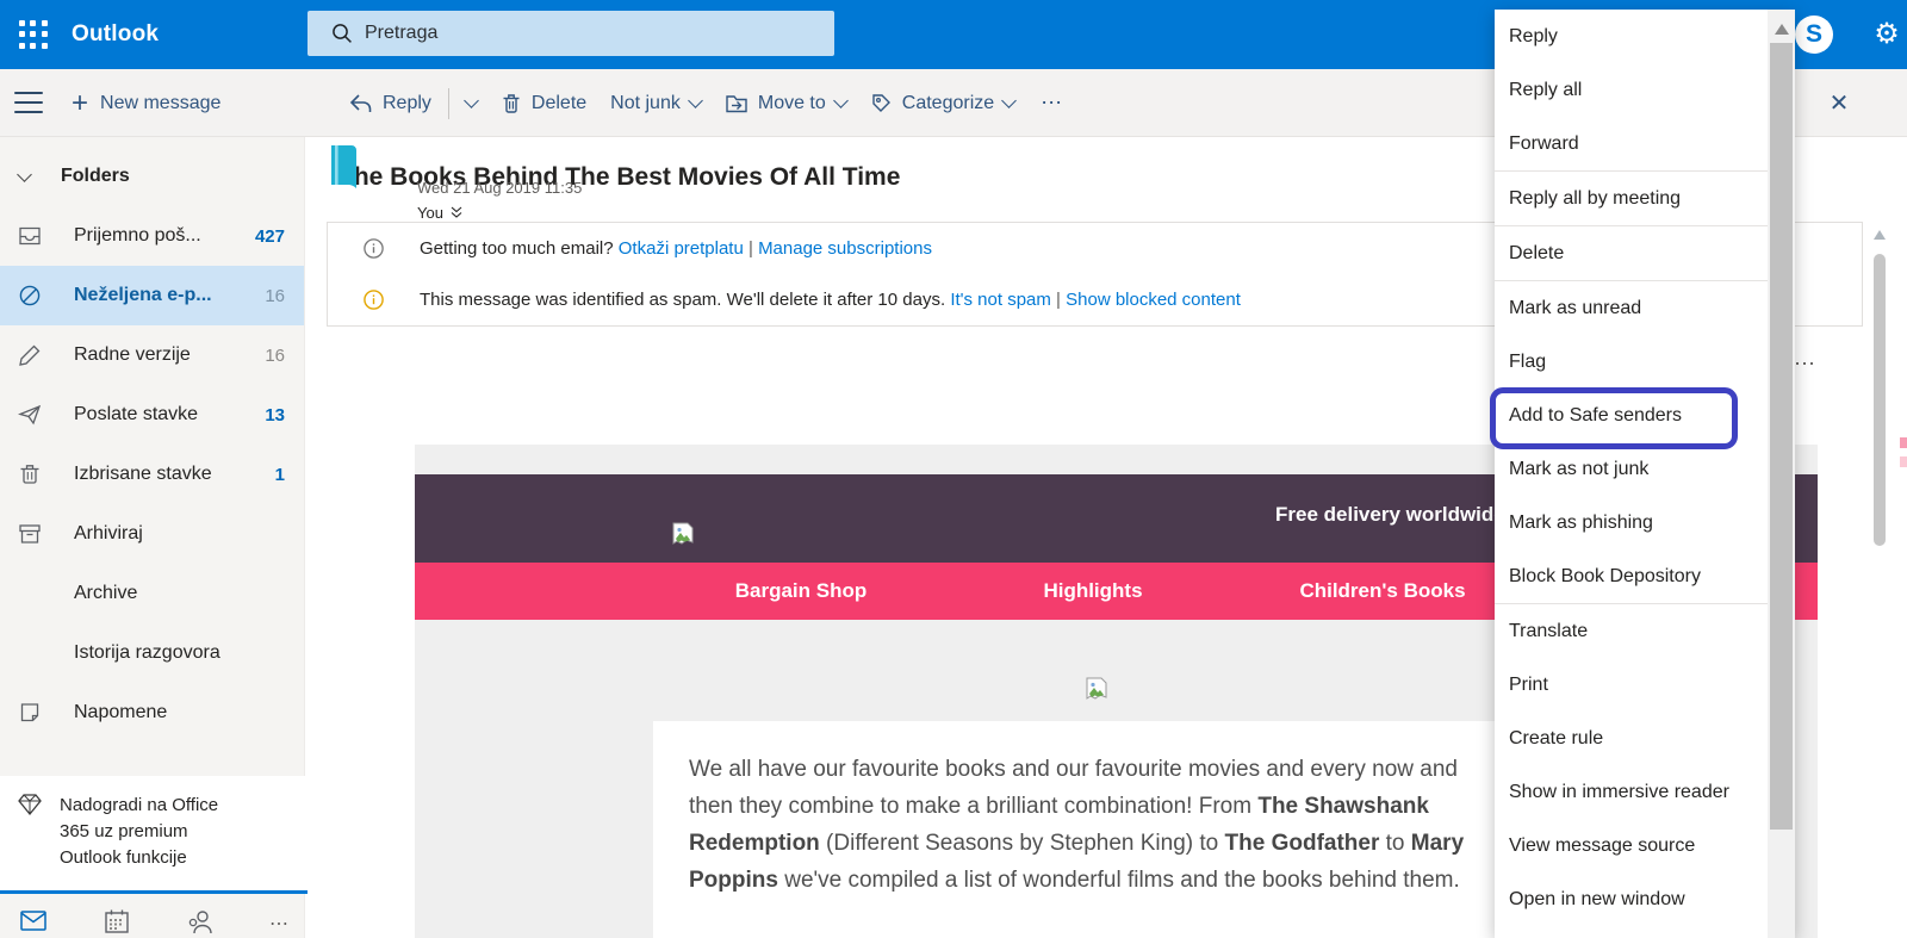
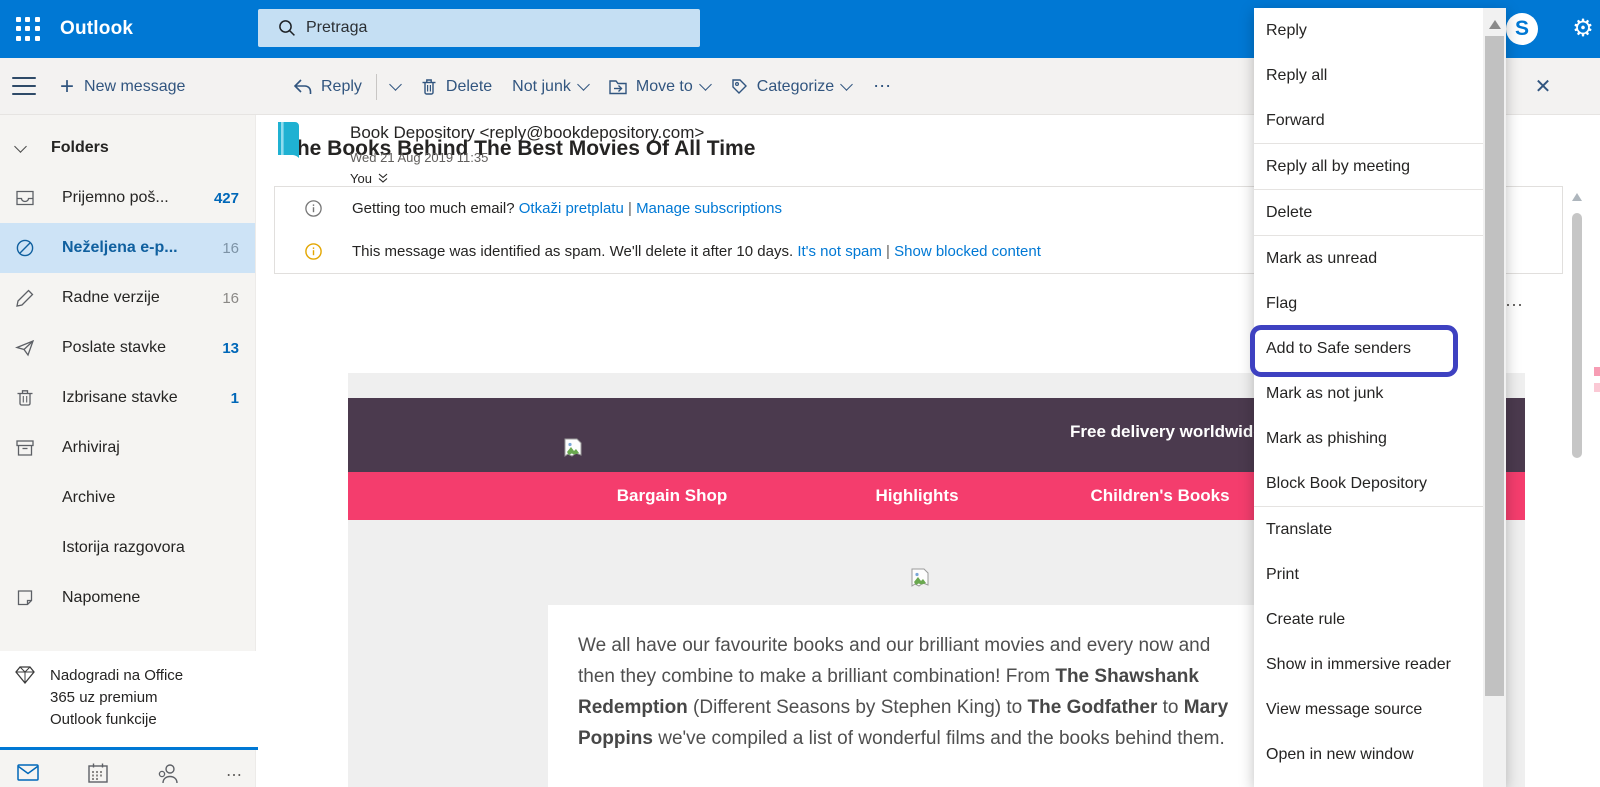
  he Books Behind The Best Movies Of All Time
  Getting too much email? Otkaži pretplatu | Manage subscriptions
  This message was identified as spam. We'll delete it after 10 days. It's not spam | Show blocked content
+ Book Depository <reply@bookdepository.com>
  Wed 21 Aug 2019 11:35
  You
  ⋯
  Free delivery worldwid
  Bargain Shop
  Highlights
  Children's Books
- We all have our favourite books and our favourite movies and every now and then they combine to make a brilliant combination! From The Shawshank Redemption (Different Seasons by Stephen King) to The Godfather to Mary Poppins we've compiled a list of wonderful films and the books behind them.
+ We all have our favourite books and our brilliant movies and every now and then they combine to make a brilliant combination! From The Shawshank Redemption (Different Seasons by Stephen King) to The Godfather to Mary Poppins we've compiled a list of wonderful films and the books behind them.
  Outlook
  Pretraga
  S
  ⚙
  +
  New message
  Reply
  Delete
  Not junk
  Move to
  Categorize
  ⋯
  ✕
  Folders
  Prijemno poš...
  427
  Neželjena e-p...
  16
  Radne verzije
  16
  Poslate stavke
  13
  Izbrisane stavke
  1
  Arhiviraj
  Archive
  Istorija razgovora
  Napomene
  Nadogradi na Office 365 uz premium Outlook funkcije
  ⋯
  Reply
  Reply all
  Forward
  Reply all by meeting
  Delete
  Mark as unread
  Flag
  Add to Safe senders
  Mark as not junk
  Mark as phishing
  Block Book Depository
  Translate
  Print
  Create rule
  Show in immersive reader
  View message source
  Open in new window
